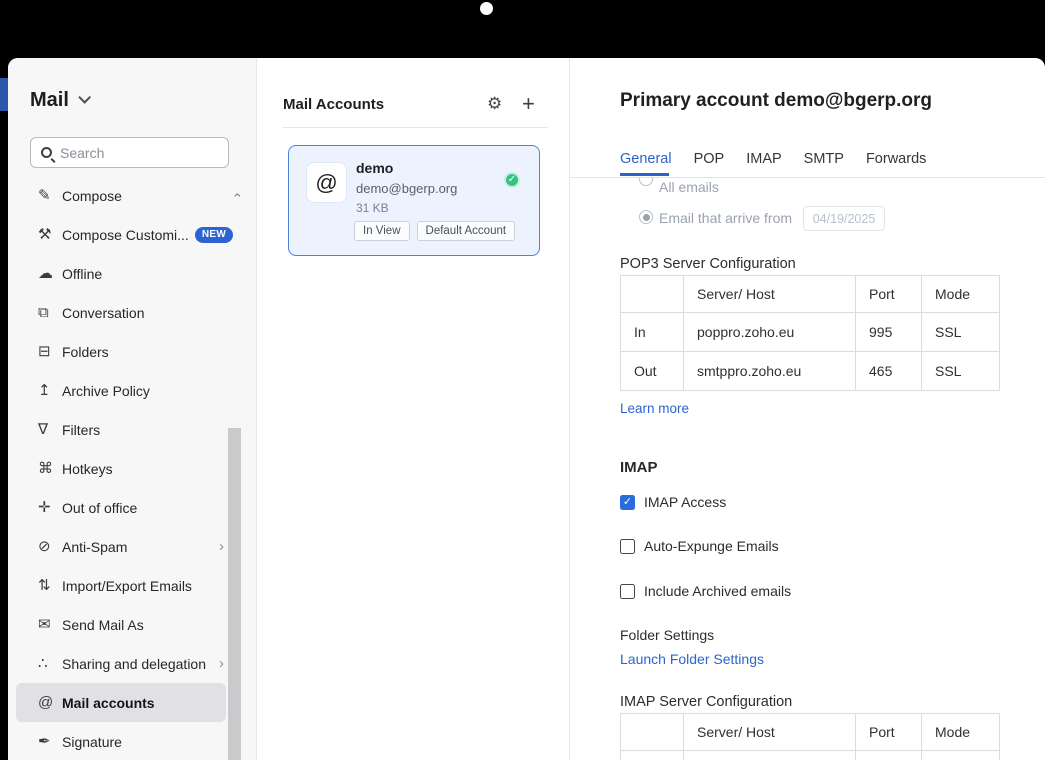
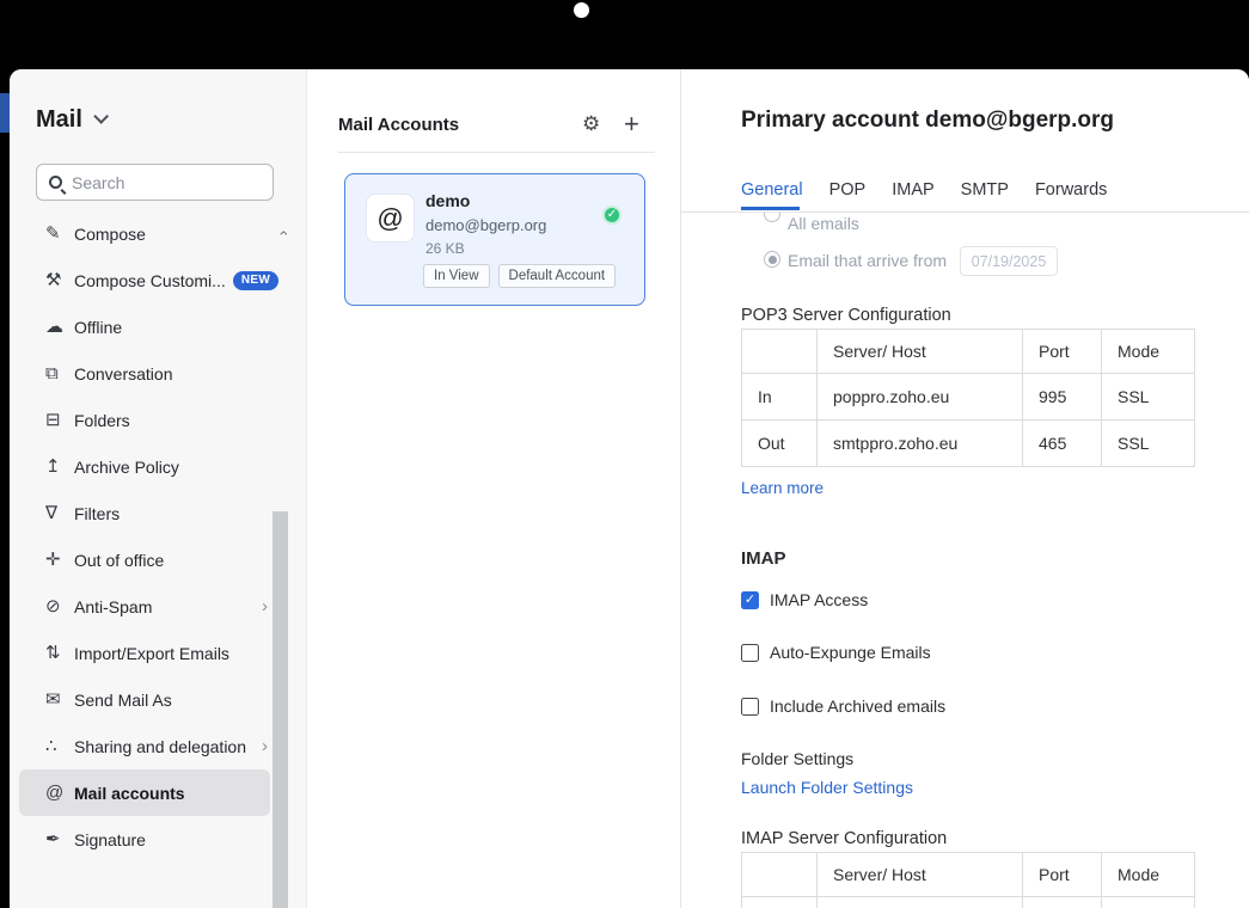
  Mail
  Search
  ✎
  Compose
  ⚒
  Compose Customi...
  NEW
  ☁
  Offline
  ⧉
  Conversation
  ⊟
  Folders
  ↥
  Archive Policy
  ∇
  Filters
- ⌘
- Hotkeys
  ✛
  Out of office
  ⊘
  Anti-Spam
  ›
  ⇅
  Import/Export Emails
  ✉
  Send Mail As
  ∴
  Sharing and delegation
  ›
  @
  Mail accounts
  ✒
  Signature
  Mail Accounts
  ⚙
  +
  @
  demo
  demo@bgerp.org
- 31 KB
+ 26 KB
  In View
  Default Account
  ✓
  Primary account demo@bgerp.org
  General
  POP
  IMAP
  SMTP
  Forwards
  All emails
  Email that arrive from
- 04/19/2025
+ 07/19/2025
  POP3 Server Configuration
  	Server/ Host	Port	Mode
  In	poppro.zoho.eu	995	SSL
  Out	smtppro.zoho.eu	465	SSL
  Learn more
  IMAP
  IMAP Access
  Auto-Expunge Emails
  Include Archived emails
  Folder Settings
  Launch Folder Settings
  IMAP Server Configuration
  	Server/ Host	Port	Mode
